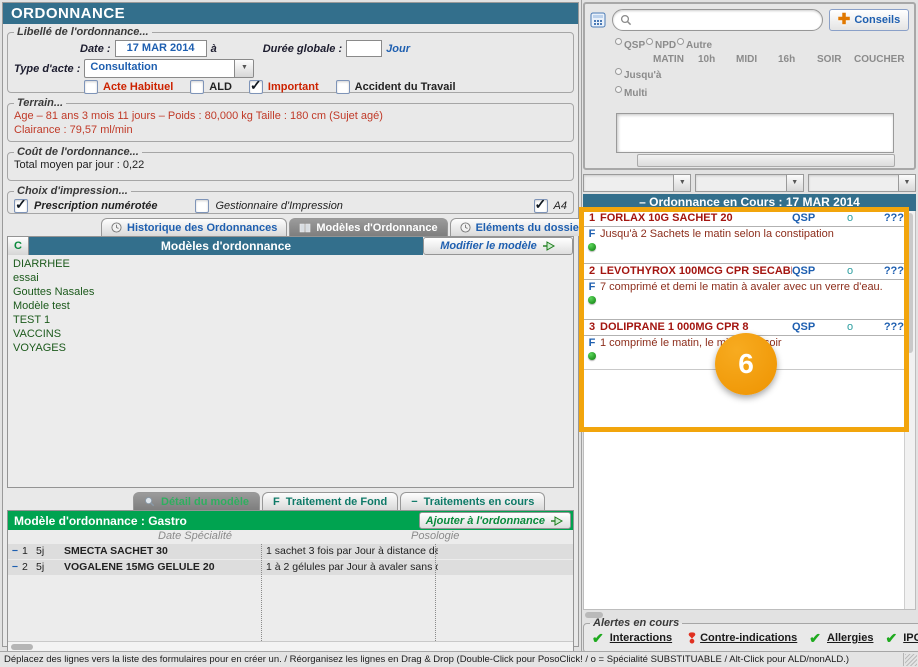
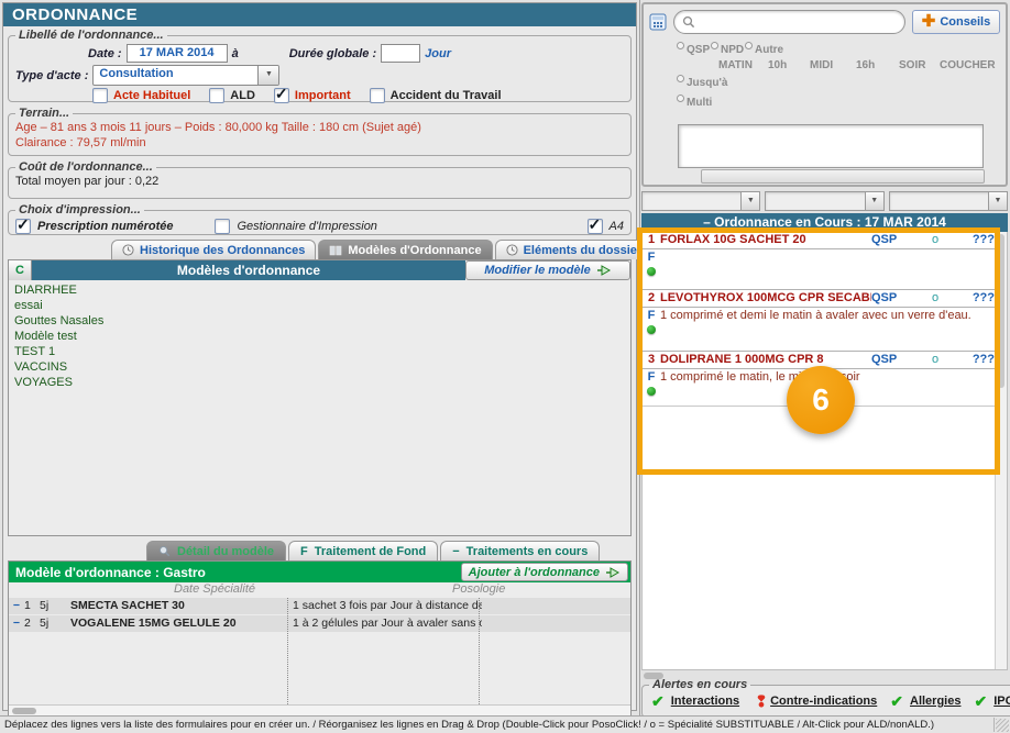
  ORDONNANCE
  Libellé de l'ordonnance...
  Date :
  17 MAR 2014
  à
  Durée globale :
  Jour
  Type d'acte :
  Consultation
  Acte Habituel
  ALD
  Important
  Accident du Travail
  Terrain...
  Age – 81 ans 3 mois 11 jours – Poids : 80,000 kg Taille : 180 cm (Sujet agé)
  Clairance : 79,57 ml/min
  Coût de l'ordonnance...
  Total moyen par jour : 0,22
  Choix d'impression...
  Prescription numérotée
  Gestionnaire d'Impression
  A4
  Historique des Ordonnances
  Modèles d'Ordonnance
  Eléments du dossie
  C
  Modèles d'ordonnance
  Modifier le modèle
  DIARRHEE
  essai
  Gouttes Nasales
  Modèle test
  TEST 1
  VACCINS
  VOYAGES
  Détail du modèle
  F
  Traitement de Fond
  −
  Traitements en cours
  Modèle d'ordonnance : Gastro
  Ajouter à l'ordonnance
  Date Spécialité
  Posologie
  −
  1
  5j
  SMECTA SACHET 30
  1 sachet 3 fois par Jour à distance de
  −
  2
  5j
  VOGALENE 15MG GELULE 20
  1 à 2 gélules par Jour à avaler sans
  ✚
  Conseils
  QSP
  NPD
  Autre
  MATIN
  10h
  MIDI
  16h
  SOIR
  COUCHER
  Jusqu'à
  Multi
  – Ordonnance en Cours : 17 MAR 2014
  1
  FORLAX 10G SACHET 20
  QSP
  o
  ???
  F
- Jusqu'à 2 Sachets le matin selon la constipation
  2
  LEVOTHYROX 100MCG CPR SECAB
  QSP
  o
  ???
  F
- 7 comprimé et demi le matin à avaler avec un verre d'eau.
+ 1 comprimé et demi le matin à avaler avec un verre d'eau.
  3
  DOLIPRANE 1 000MG CPR 8
  QSP
  o
  ???
  F
  1 comprimé le matin, leoir
  6
  Alertes en cours
  ✔
  Interactions
  ❢
  Contre-indications
  ✔
  Allergies
  ✔
  Déplacez des lignes vers la liste des formulaires pour en créer un. / Réorganisez les lignes en Drag & Drop (Double-Click pour PosoClick! / o = Spécialité SUBSTITUABLE / Alt-Click pour ALD/nonALD.)
